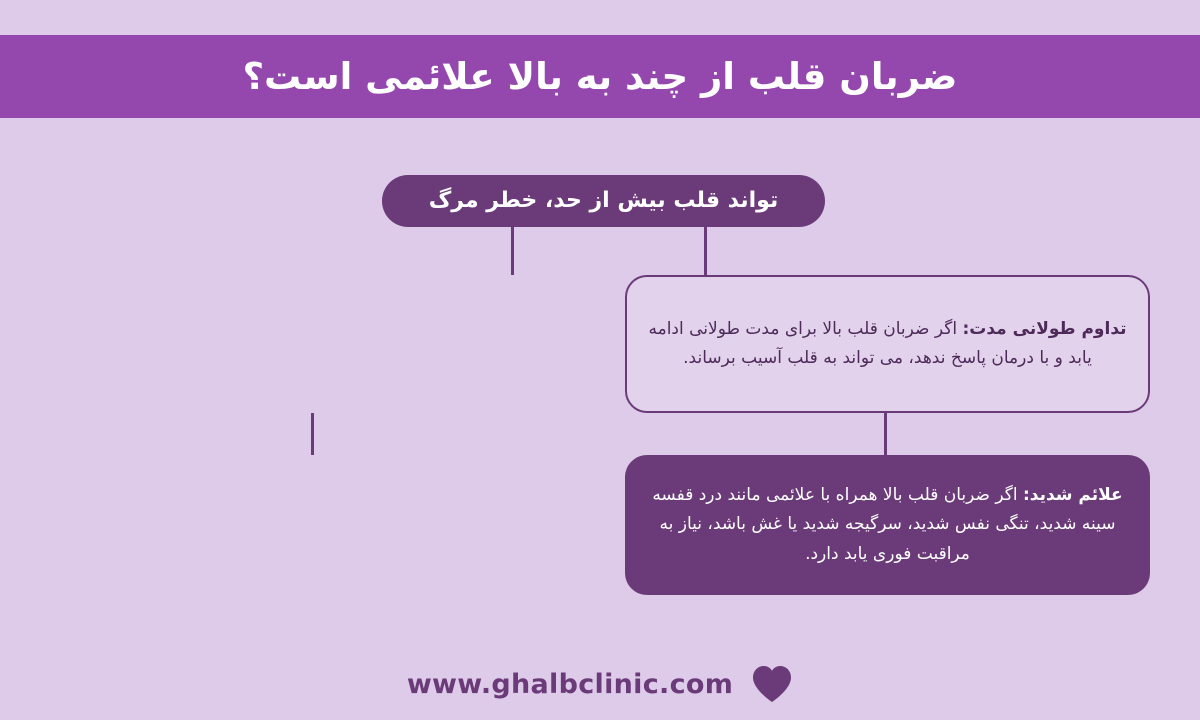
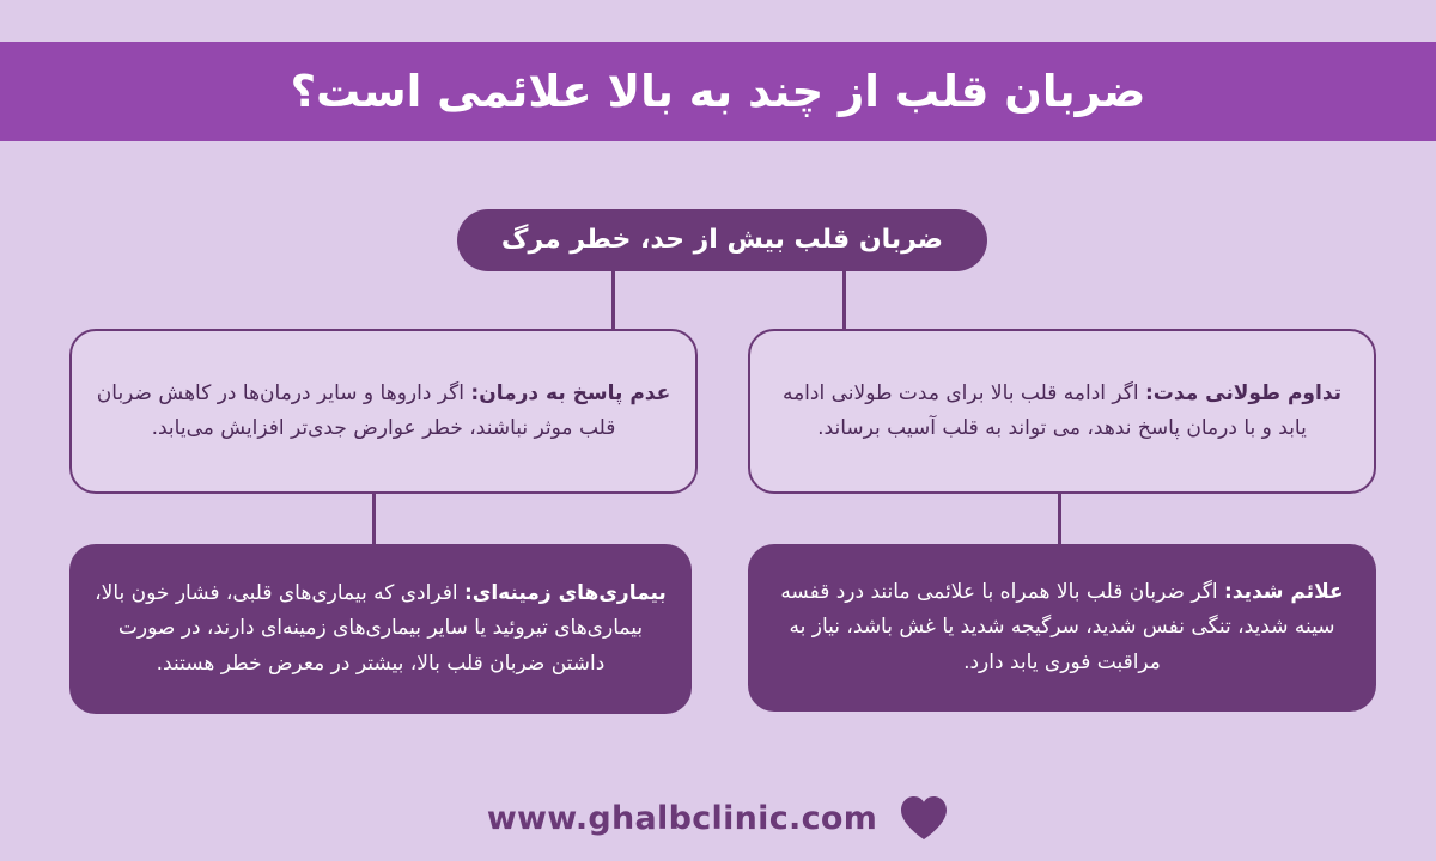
  ضربان قلب از چند به بالا علائمی است؟
- تواند قلب بیش از حد، خطر مرگ
+ ضربان قلب بیش از حد، خطر مرگ
+ عدم پاسخ به درمان: اگر داروها و سایر درمان‌ها در کاهش ضربان قلب موثر نباشند، خطر عوارض جدی‌تر افزایش می‌یابد.
- تداوم طولانی مدت: اگر ضربان قلب بالا برای مدت طولانی ادامه یابد و با درمان پاسخ ندهد، می تواند به قلب آسیب برساند.
+ تداوم طولانی مدت: اگر ادامه قلب بالا برای مدت طولانی ادامه یابد و با درمان پاسخ ندهد، می تواند به قلب آسیب برساند.
+ بیماری‌های زمینه‌ای: افرادی که بیماریهای قلبی، فشار خون بالا، بیماری‌های تیروئید یا سایر بیماری‌های زمینه‌ای دارند، در صورت داشتن ضربان قلب بالا، بیشتر در معرض خطر هستند.
  علائم شدید: اگر ضربان قلب بالا همراه با علائمی مانند درد قفسه سینه شدید، تنگی نفس شدید، سرگیجه شدید یا غش باشد، نیاز به مراقبت فوری یابد دارد.
  www.ghalbclinic.com
